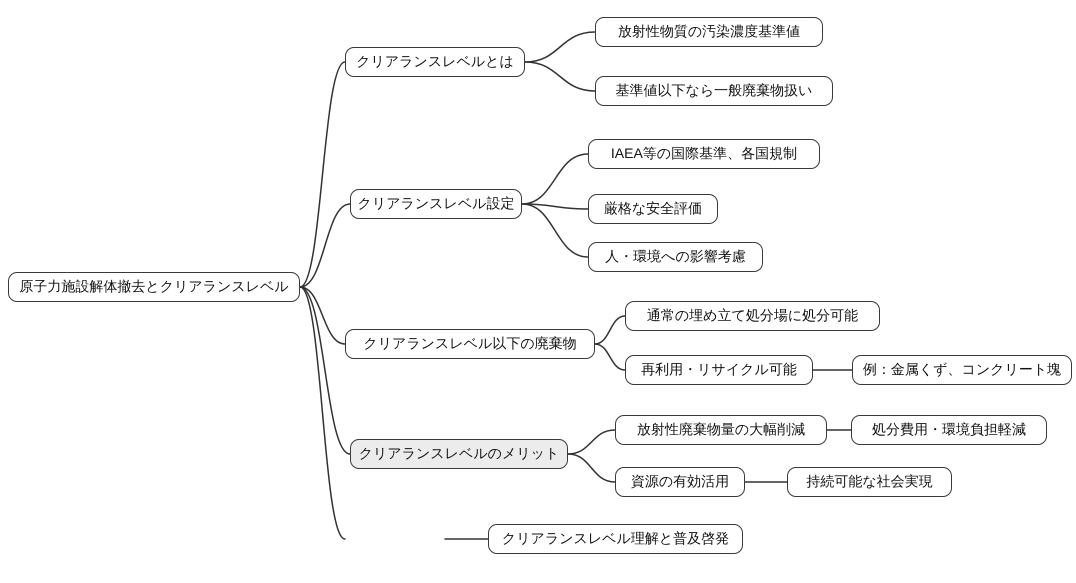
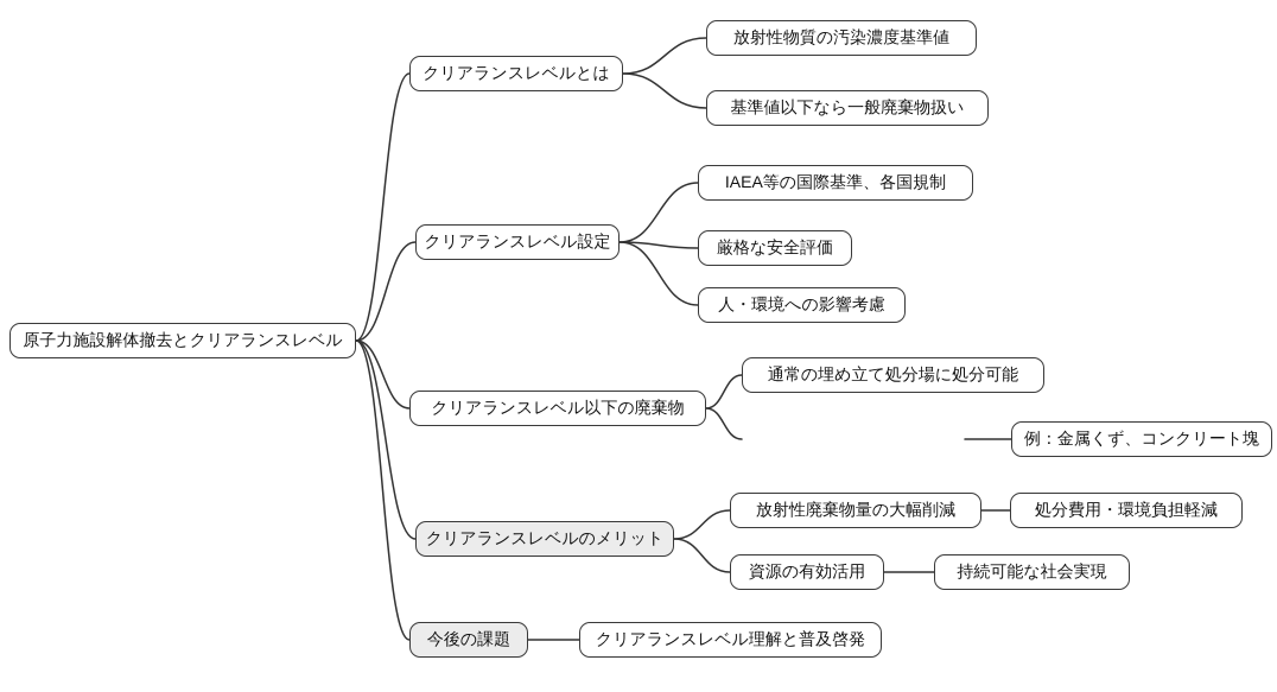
  原子力施設解体撤去とクリアランスレベル
  クリアランスレベルとは
  放射性物質の汚染濃度基準値
  基準値以下なら一般廃棄物扱い
  クリアランスレベル設定
  IAEA等の国際基準、各国規制
  厳格な安全評価
  人・環境への影響考慮
  クリアランスレベル以下の廃棄物
  通常の埋め立て処分場に処分可能
- 再利用・リサイクル可能
  例：金属くず、コンクリート塊
  クリアランスレベルのメリット
  放射性廃棄物量の大幅削減
  処分費用・環境負担軽減
  資源の有効活用
  持続可能な社会実現
+ 今後の課題
  クリアランスレベル理解と普及啓発
